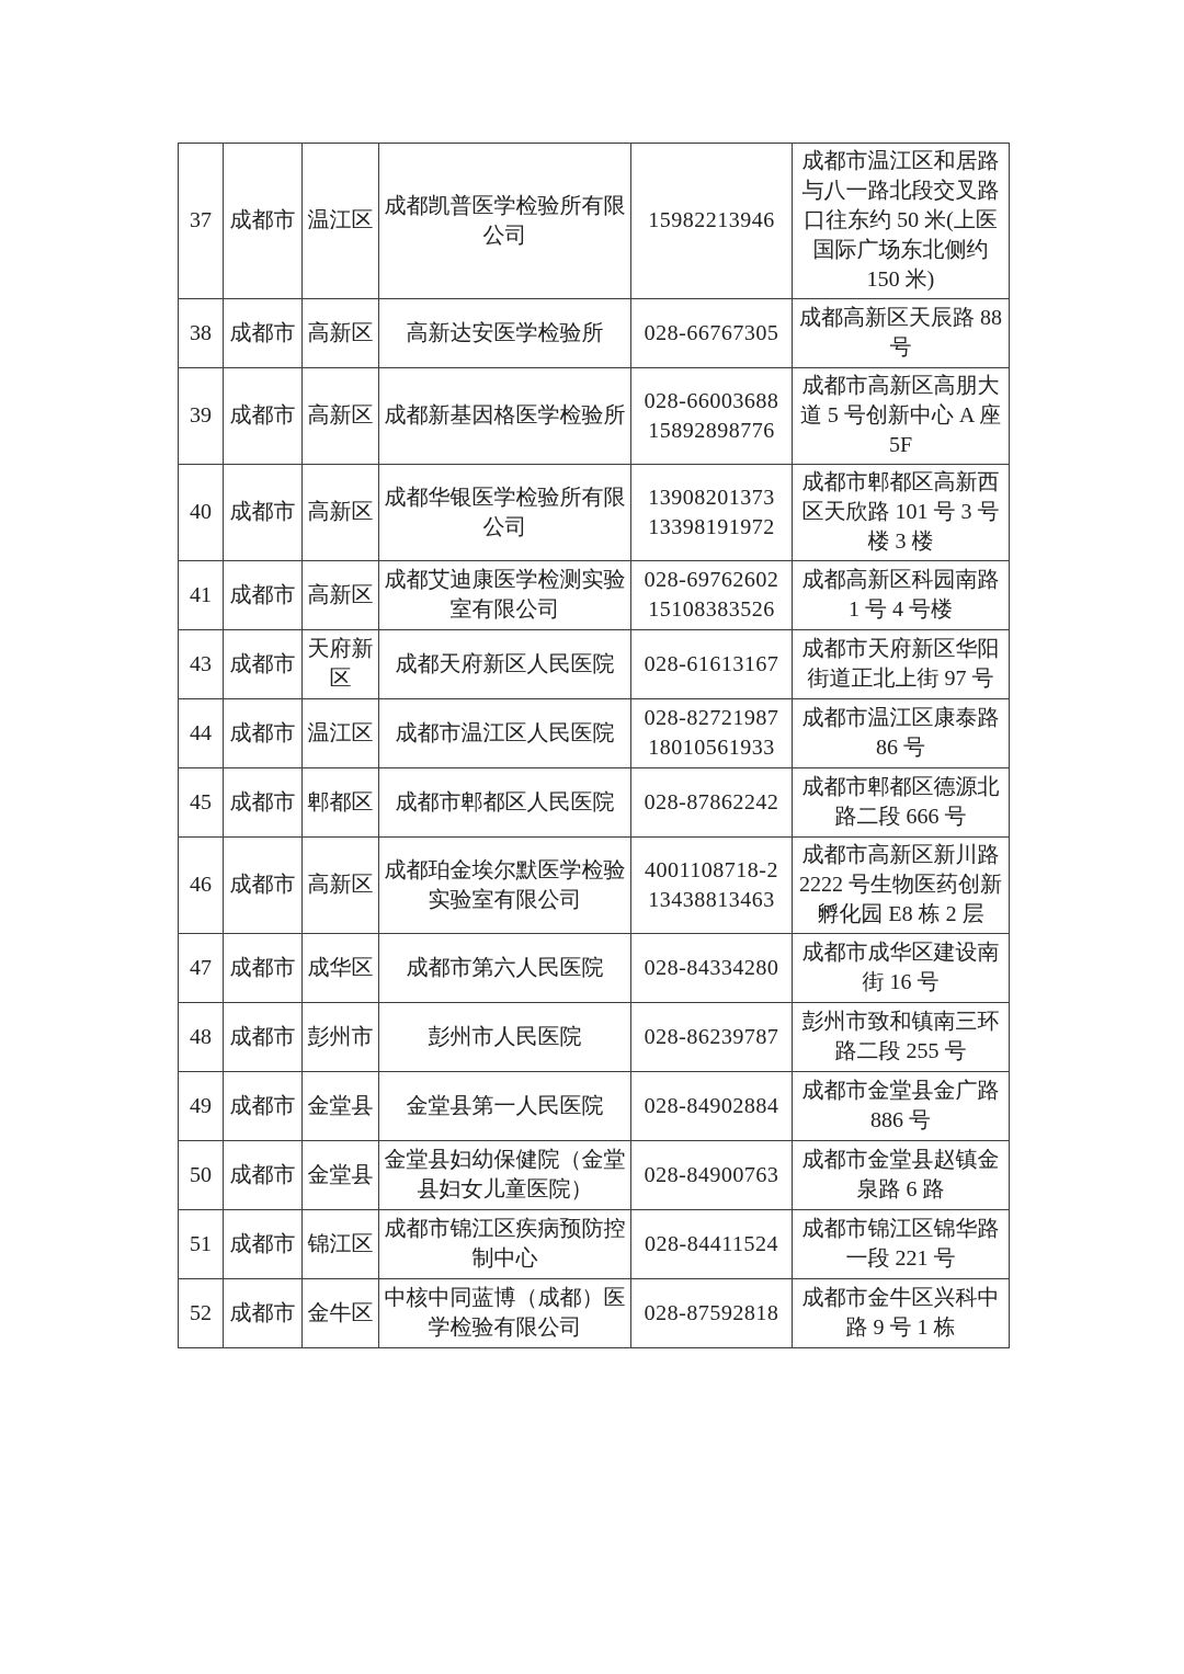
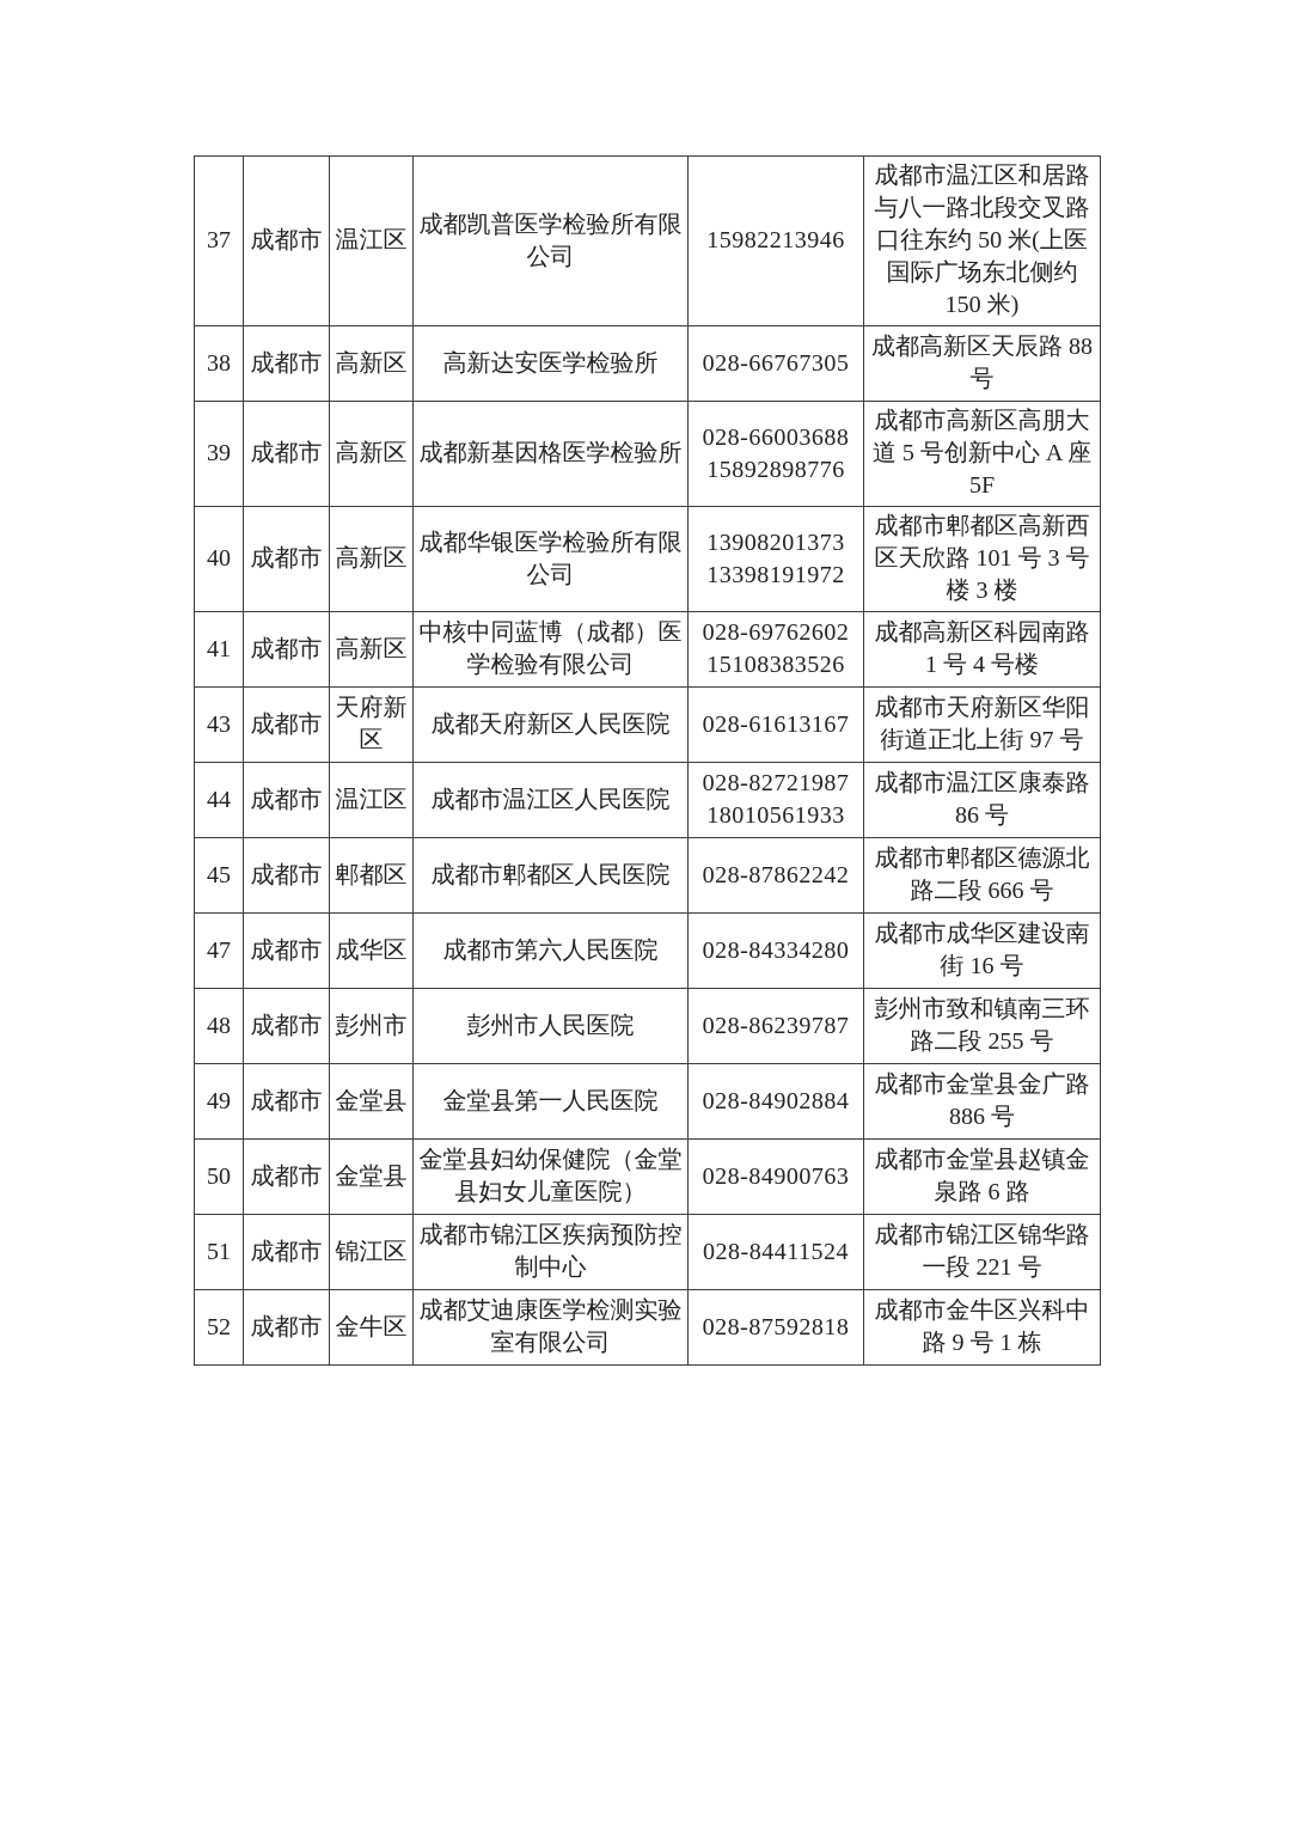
  37	成都市	温江区	成都凯普医学检验所有限公司	15982213946	成都市温江区和居路与八一路北段交叉路口往东约 50 米(上医国际广场东北侧约 150 米)
  38	成都市	高新区	高新达安医学检验所	028-66767305	成都高新区天辰路 88 号
  39	成都市	高新区	成都新基因格医学检验所	028-6600368815892898776	成都市高新区高朋大道 5 号创新中心 A 座 5F
  40	成都市	高新区	成都华银医学检验所有限公司	1390820137313398191972	成都市郫都区高新西区天欣路 101 号 3 号楼 3 楼
- 41	成都市	高新区	成都艾迪康医学检测实验室有限公司	028-6976260215108383526	成都高新区科园南路 1 号 4 号楼
+ 41	成都市	高新区	中核中同蓝博（成都）医学检验有限公司	028-6976260215108383526	成都高新区科园南路 1 号 4 号楼
  43	成都市	天府新区	成都天府新区人民医院	028-61613167	成都市天府新区华阳街道正北上街 97 号
  44	成都市	温江区	成都市温江区人民医院	028-8272198718010561933	成都市温江区康泰路 86 号
  45	成都市	郫都区	成都市郫都区人民医院	028-87862242	成都市郫都区德源北路二段 666 号
- 46	成都市	高新区	成都珀金埃尔默医学检验实验室有限公司	4001108718-213438813463	成都市高新区新川路 2222 号生物医药创新孵化园 E8 栋 2 层
  47	成都市	成华区	成都市第六人民医院	028-84334280	成都市成华区建设南街 16 号
  48	成都市	彭州市	彭州市人民医院	028-86239787	彭州市致和镇南三环路二段 255 号
  49	成都市	金堂县	金堂县第一人民医院	028-84902884	成都市金堂县金广路 886 号
  50	成都市	金堂县	金堂县妇幼保健院（金堂县妇女儿童医院）	028-84900763	成都市金堂县赵镇金泉路 6 路
  51	成都市	锦江区	成都市锦江区疾病预防控制中心	028-84411524	成都市锦江区锦华路一段 221 号
- 52	成都市	金牛区	中核中同蓝博（成都）医学检验有限公司	028-87592818	成都市金牛区兴科中路 9 号 1 栋
+ 52	成都市	金牛区	成都艾迪康医学检测实验室有限公司	028-87592818	成都市金牛区兴科中路 9 号 1 栋
